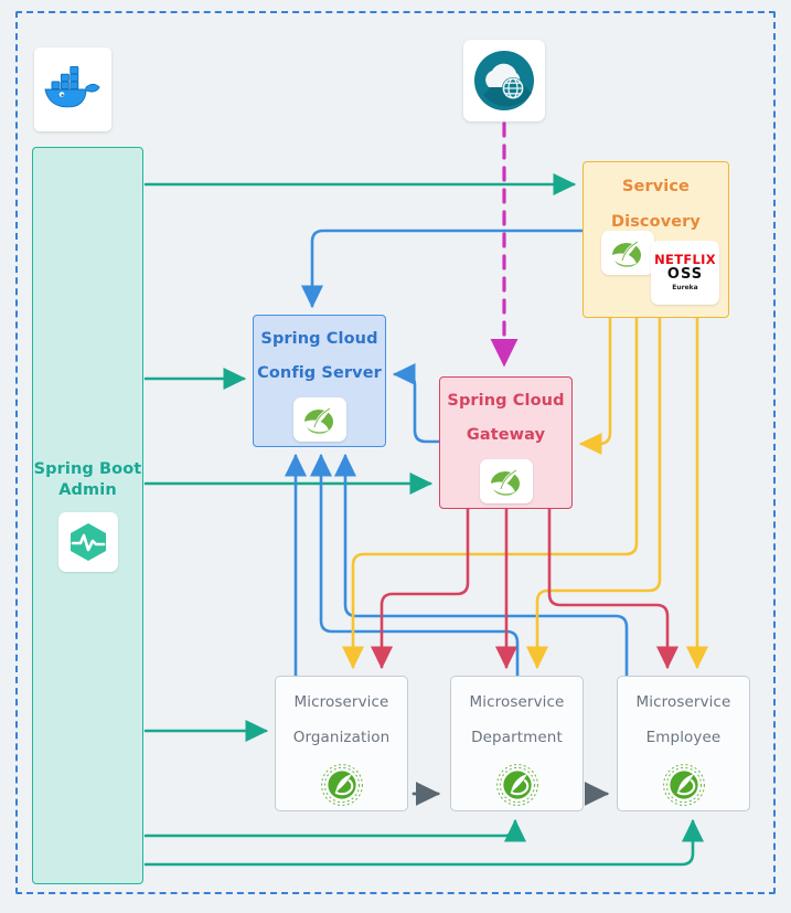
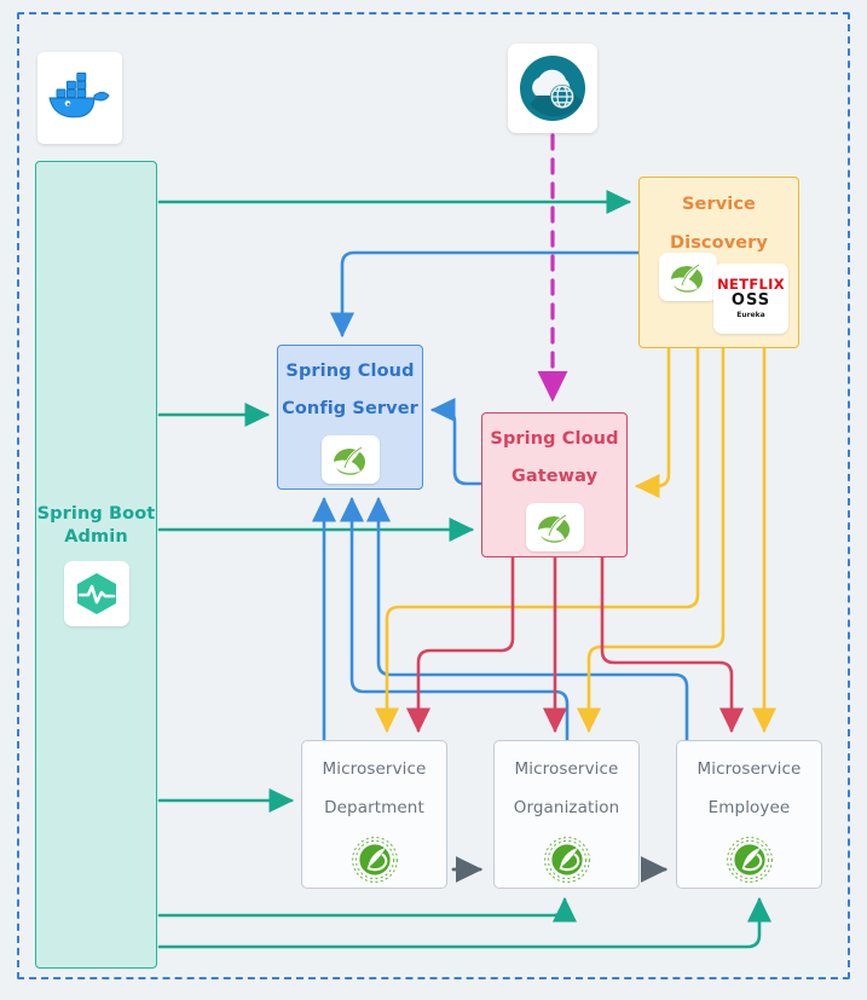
  Spring Boot
  Admin
  Service
  Discovery
  NETFLIX
  OSS
  Spring Cloud
  Config Server
  Spring Cloud
  Gateway
  Microservice
- Organization
+ Department
  Microservice
- Department
+ Organization
  Microservice
  Employee
